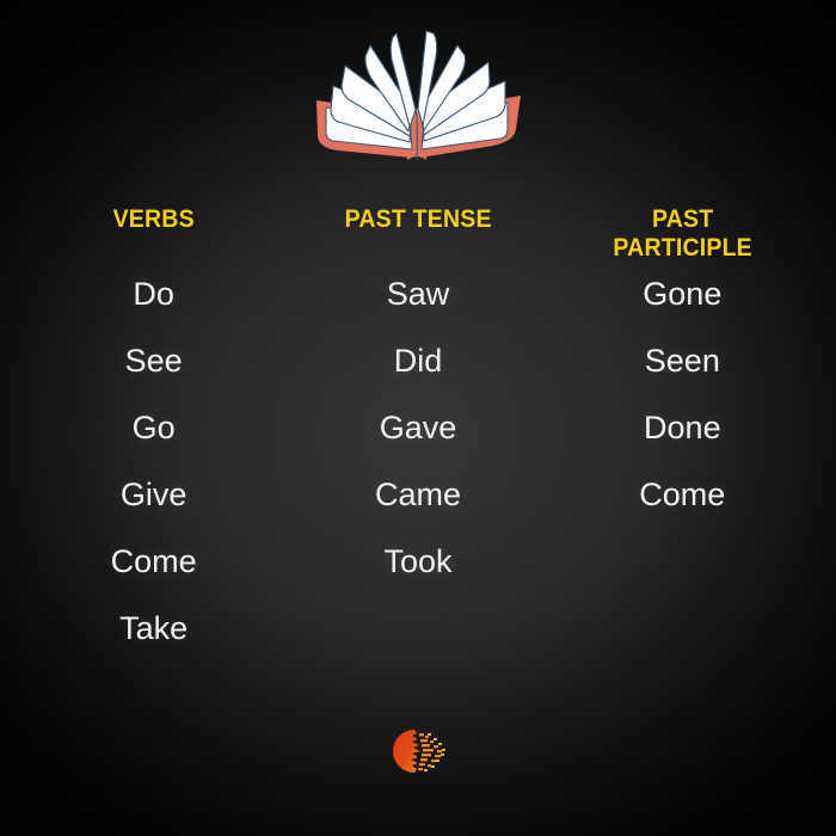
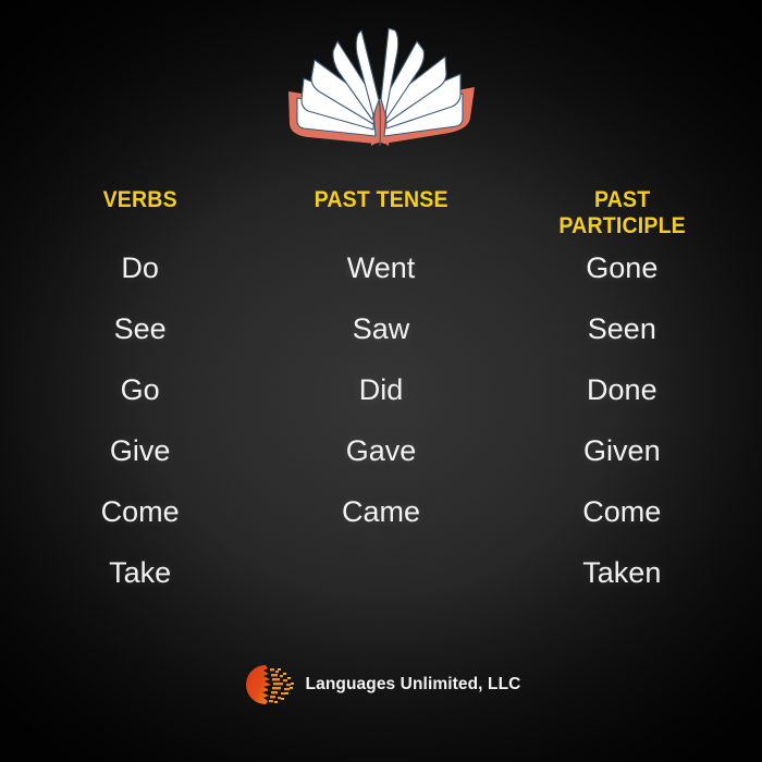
  VERBS
  Do
  See
  Go
  Give
  Come
  Take
  PAST TENSE
+ Went
  Saw
  Did
  Gave
  Came
- Took
  PAST
  PARTICIPLE
  Gone
  Seen
  Done
+ Given
  Come
+ Taken
+ Languages Unlimited, LLC
